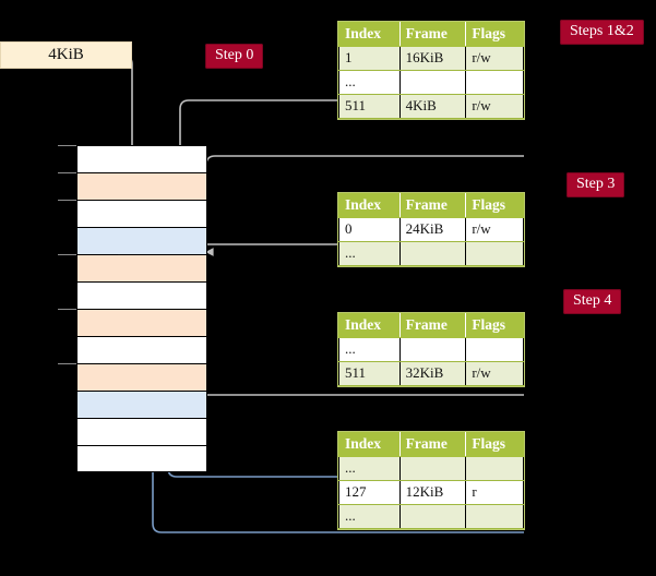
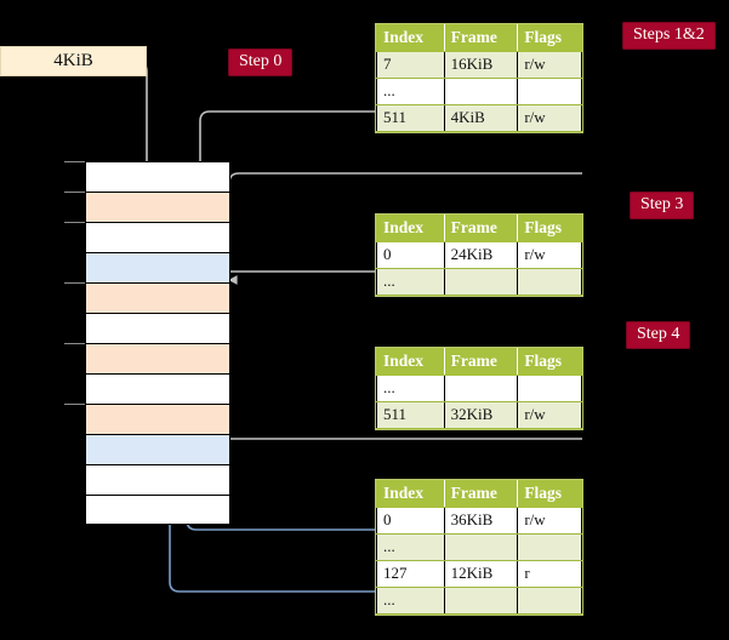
  4KiB
  Step 0
  Steps 1&2
  Step 3
  Step 4
  Index	Frame	Flags
- 1	16KiB	r/w
+ 7	16KiB	r/w
  ...
  511	4KiB	r/w
  Index	Frame	Flags
  0	24KiB	r/w
  ...
  Index	Frame	Flags
  ...
  511	32KiB	r/w
  Index	Frame	Flags
+ 0	36KiB	r/w
  ...
  127	12KiB	r
  ...
